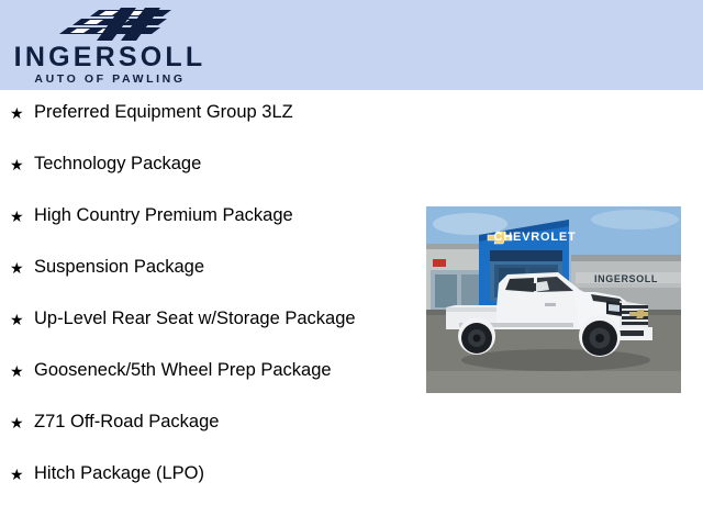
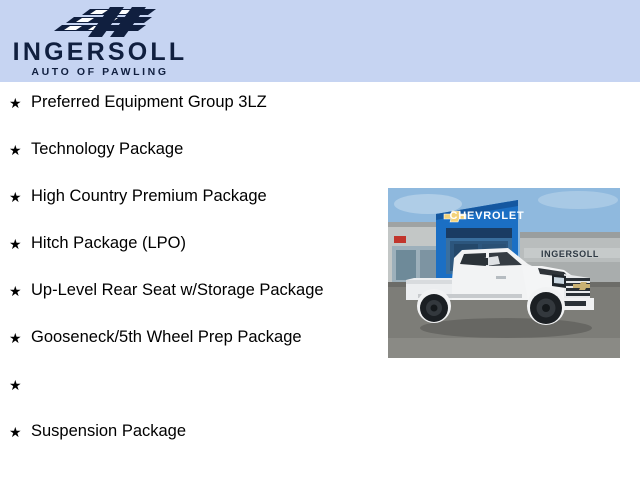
  INGERSOLL
  AUTO OF PAWLING
  ★
  Preferred Equipment Group 3LZ
  ★
  Technology Package
  ★
  High Country Premium Package
  ★
- Suspension Package
+ Hitch Package (LPO)
  ★
  Up-Level Rear Seat w/Storage Package
  ★
  Gooseneck/5th Wheel Prep Package
  ★
- Z71 Off-Road Package
  ★
- Hitch Package (LPO)
+ Suspension Package
  INGERSOLL
  CHEVROLET
